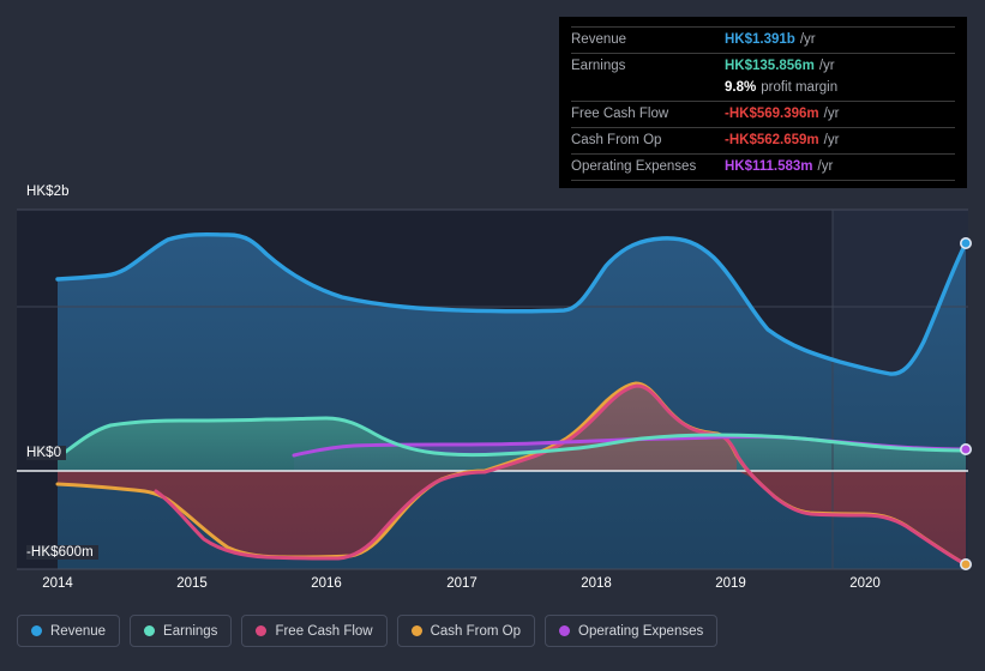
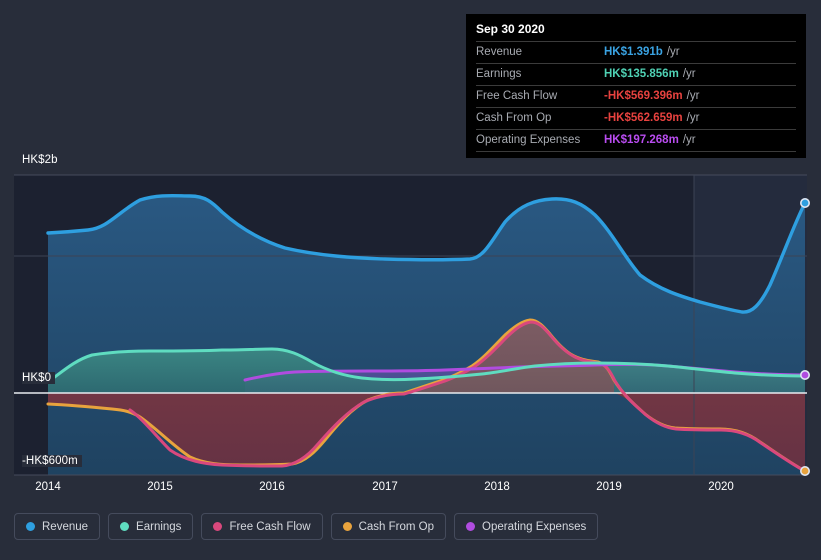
  HK$2b
  HK$0
  -HK$600m
  2014
  2015
  2016
  2017
  2018
  2019
  2020
+ Sep 30 2020
  Revenue
  HK$1.391b
  /yr
  Earnings
  HK$135.856m
  /yr
- 9.8%
- profit margin
  Free Cash Flow
  -HK$569.396m
  /yr
  Cash From Op
  -HK$562.659m
  /yr
  Operating Expenses
- HK$111.583m
+ HK$197.268m
  /yr
  Revenue
  Earnings
  Free Cash Flow
  Cash From Op
  Operating Expenses
